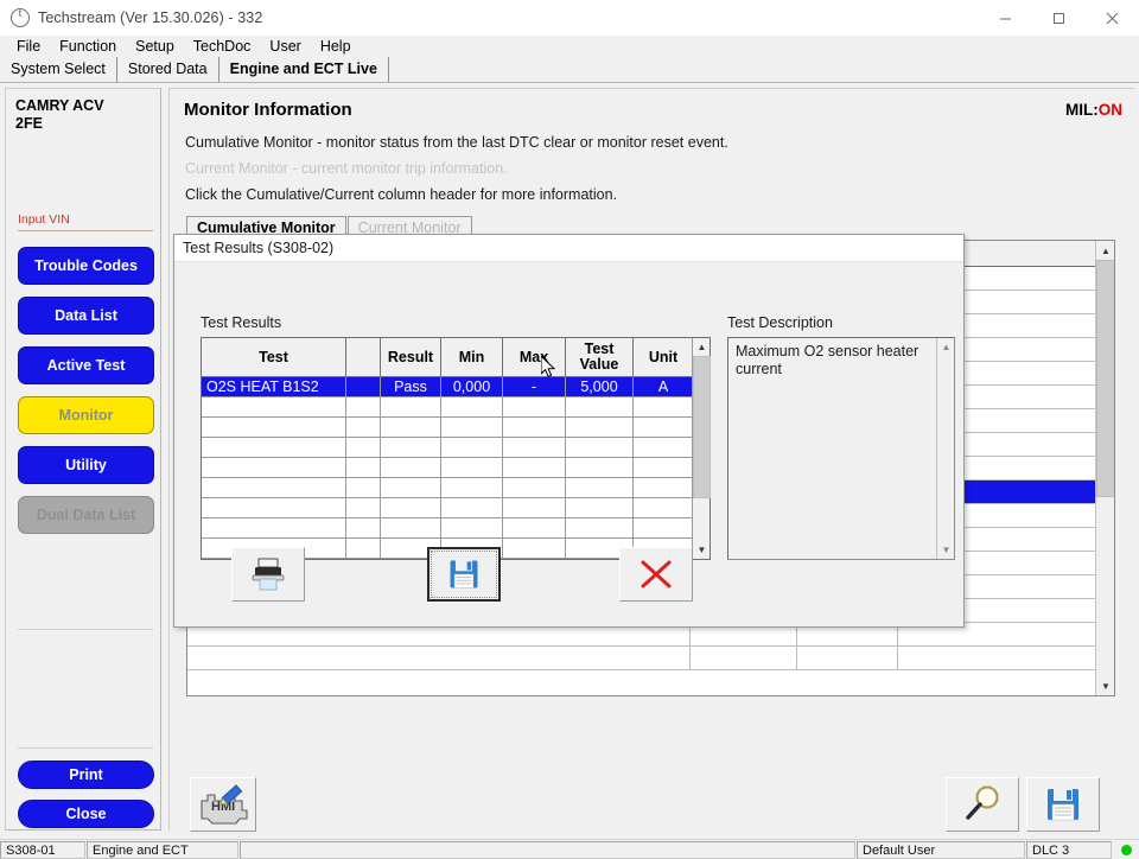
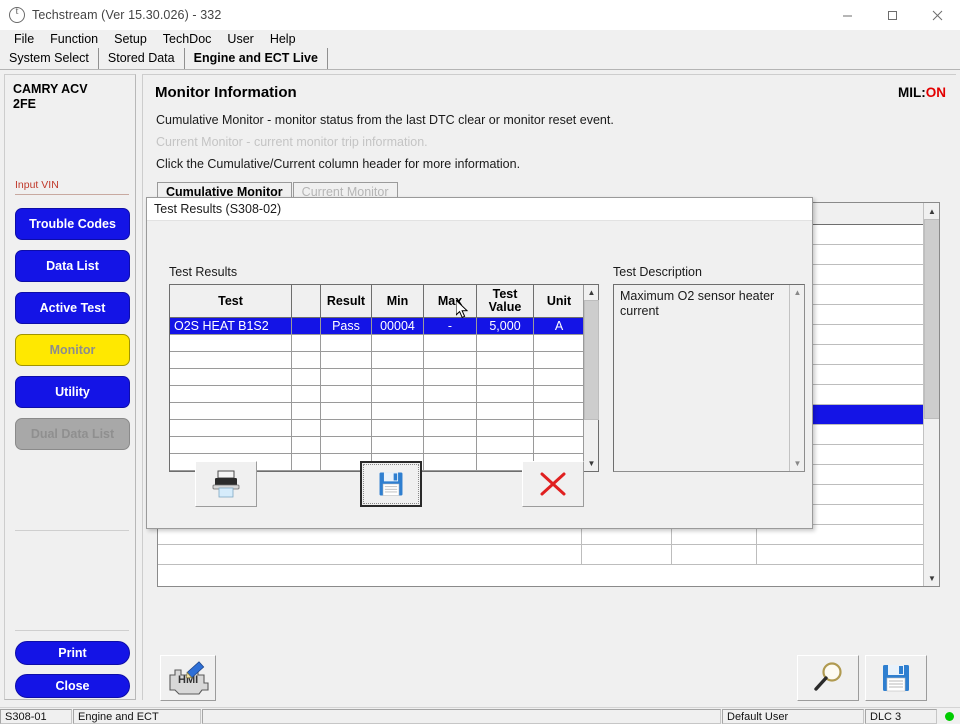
  Techstream (Ver 15.30.026) - 332
  File
  Function
  Setup
  TechDoc
  User
  Help
  System Select
  Stored Data
  Engine and ECT Live
  CAMRY ACV
  2FE
  Input VIN
  Trouble Codes
  Data List
  Active Test
  Monitor
  Utility
  Dual Data List
  Print
  Close
  Monitor Information
  MIL:ON
  Cumulative Monitor - monitor status from the last DTC clear or monitor reset event.
  Current Monitor - current monitor trip information.
  Click the Cumulative/Current column header for more information.
  Cumulative Monitor
  Current Monitor
  ▲
  ▼
  HMI
  Test Results (S308-02)
  Test Results
  Test
  Result
  Min
  Max
  Test Value
  Unit
  O2S HEAT B1S2
  Pass
- 0,000
+ 00004
  -
  5,000
  A
  ▲
  ▼
  Test Description
  Maximum O2 sensor heater current
  ▲
  ▼
  S308-01
  Engine and ECT
  Default User
  DLC 3
